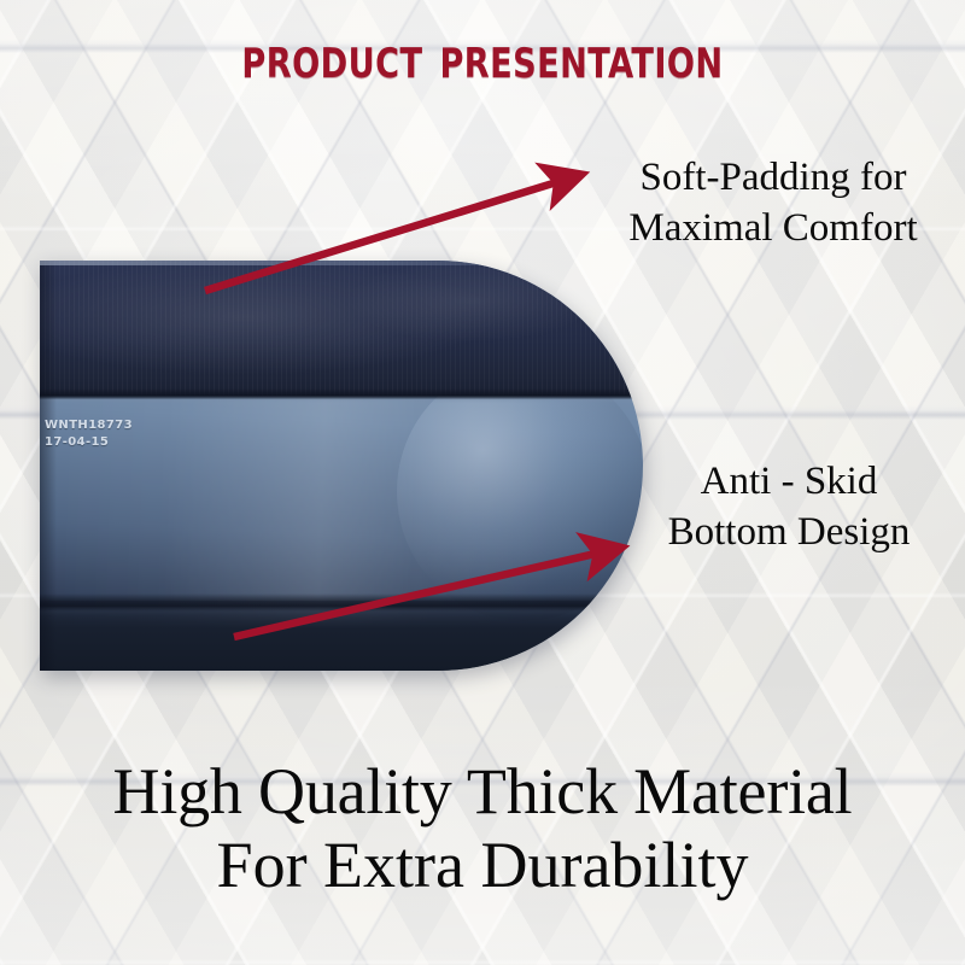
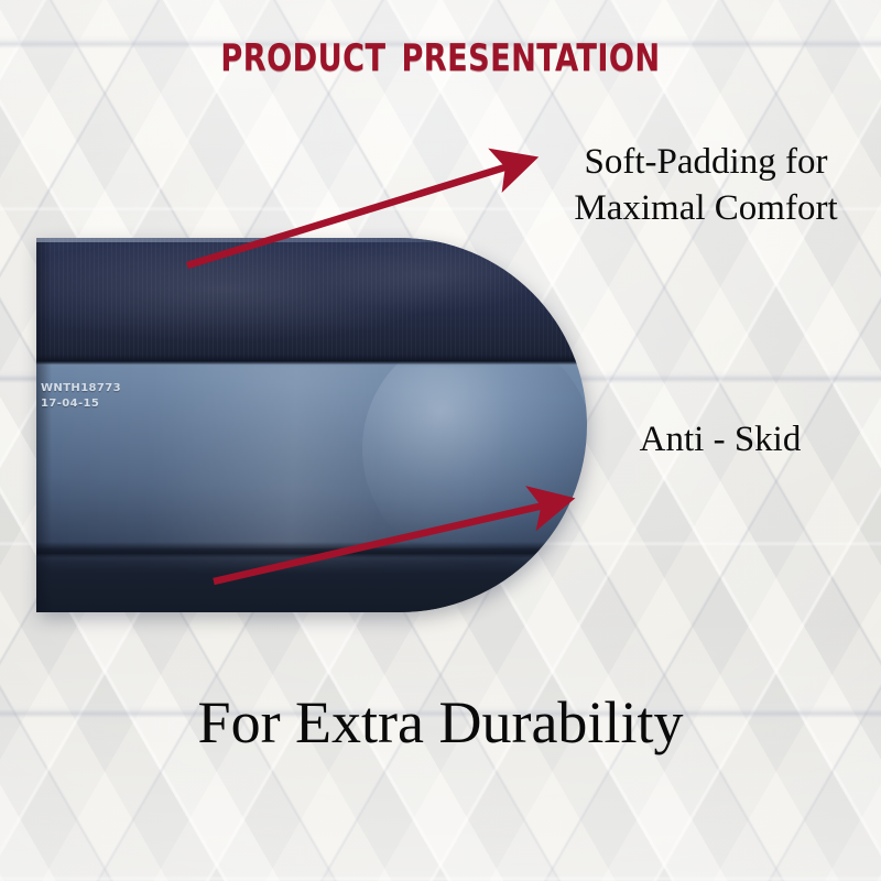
  product presentation
  WNTH18773
  17-04-15
  Soft-Padding for
  Maximal Comfort
  Anti - Skid
- Bottom Design
- High Quality Thick Material
  For Extra Durability
